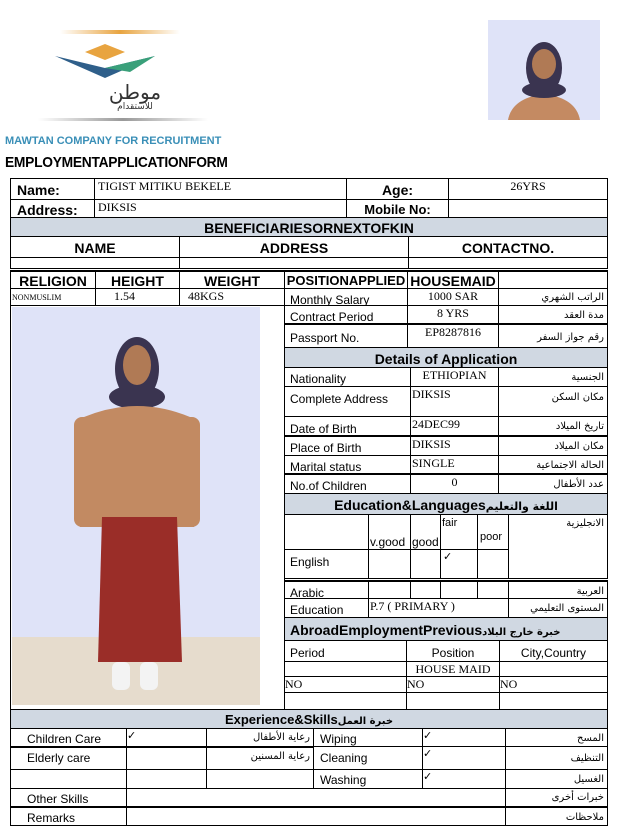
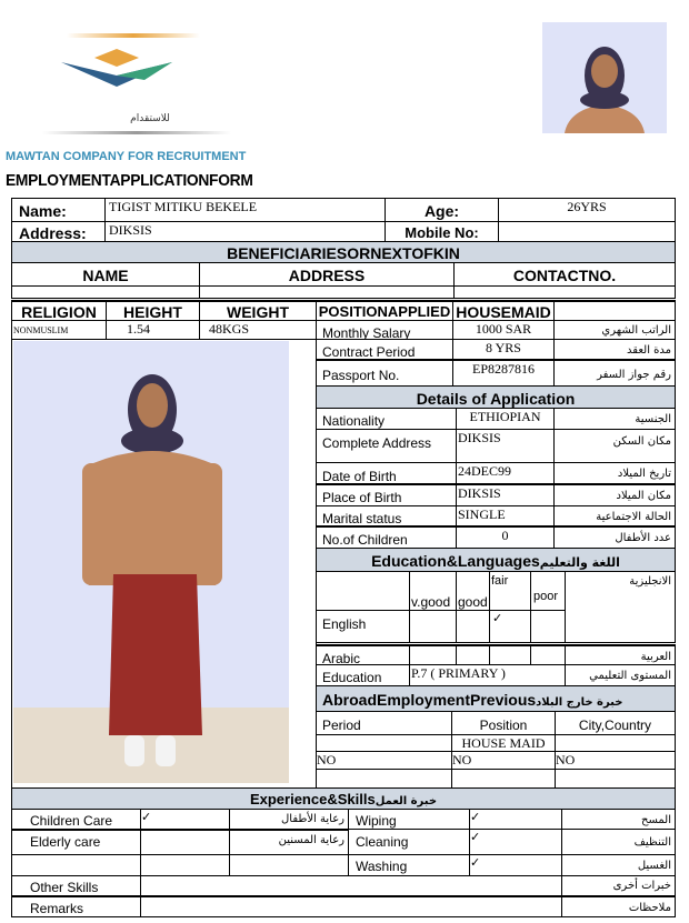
- موطن
  للاستقدام
  MAWTAN COMPANY FOR RECRUITMENT
  EMPLOYMENTAPPLICATIONFORM
  Name:
  TIGIST MITIKU BEKELE
  Age:
  26YRS
  Address:
  DIKSIS
  Mobile No:
  BENEFICIARIESORNEXTOFKIN
  NAME
  ADDRESS
  CONTACTNO.
  RELIGION
  HEIGHT
  WEIGHT
  POSITIONAPPLIED
  HOUSEMAID
  NONMUSLIM
  1.54
  48KGS
  Monthly Salary
  1000 SAR
  الراتب الشهري
  Contract Period
  8 YRS
  مدة العقد
  Passport No.
  EP8287816
  رقم جواز السفر
  Details of Application
  Nationality
  ETHIOPIAN
  الجنسية
  Complete Address
  DIKSIS
  مكان السكن
  Date of Birth
  24DEC99
  تاريخ الميلاد
  Place of Birth
  DIKSIS
  مكان الميلاد
  Marital status
  SINGLE
  الحالة الاجتماعية
  No.of Children
  0
  عدد الأطفال
  Education&Languages اللغة والتعليم
  v.good
  good
  fair
  poor
  الانجليزية
  English
  ✓
  Arabic
  العربية
  Education
  P.7 ( PRIMARY )
  المستوى التعليمي
  AbroadEmploymentPrevious خبرة خارج البلاد
  Period
  Position
  City,Country
  HOUSE MAID
  NO
  NO
  NO
  Experience&Skills خبرة العمل
  Children Care
  ✓
  رعاية الأطفال
  Wiping
  ✓
  المسح
  Elderly care
  رعاية المسنين
  Cleaning
  ✓
  التنظيف
  Washing
  ✓
  الغسيل
  Other Skills
  خبرات أخرى
  Remarks
  ملاحظات
